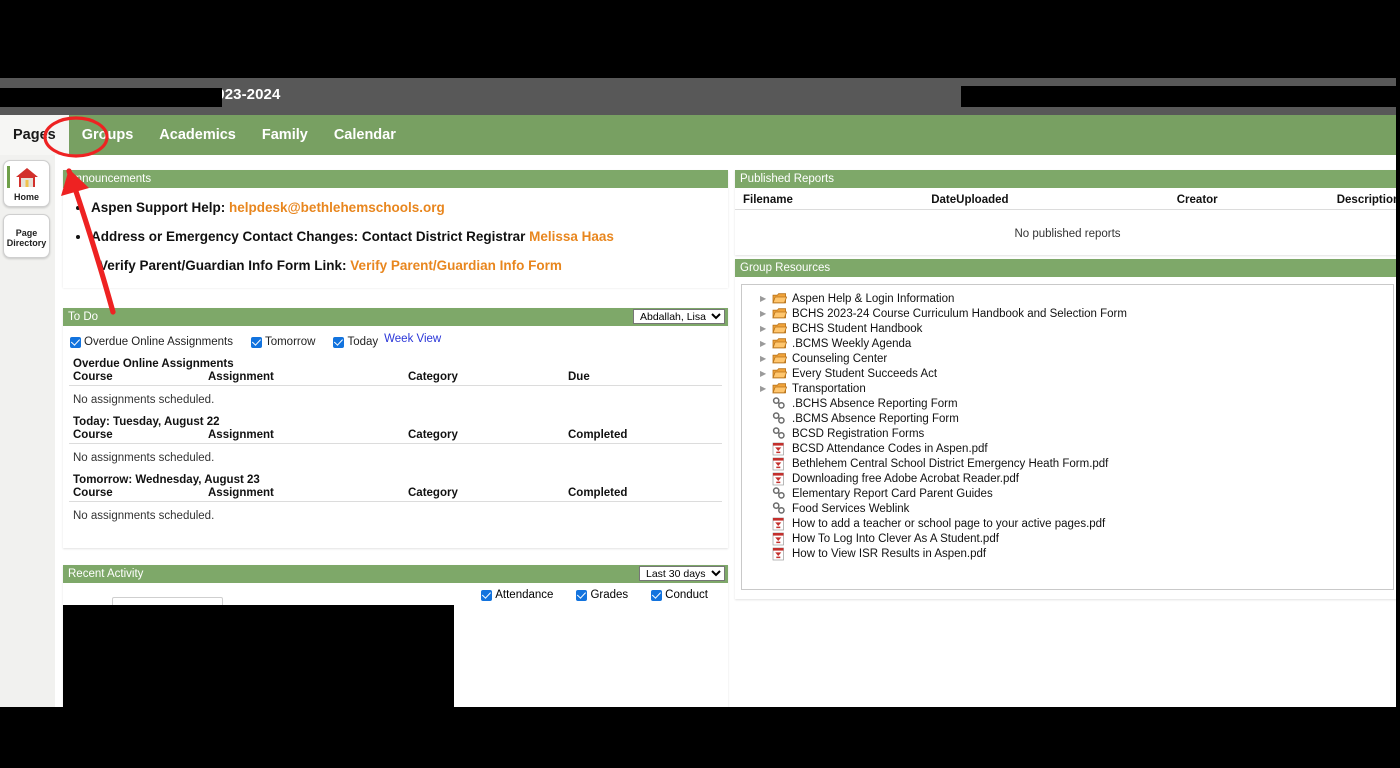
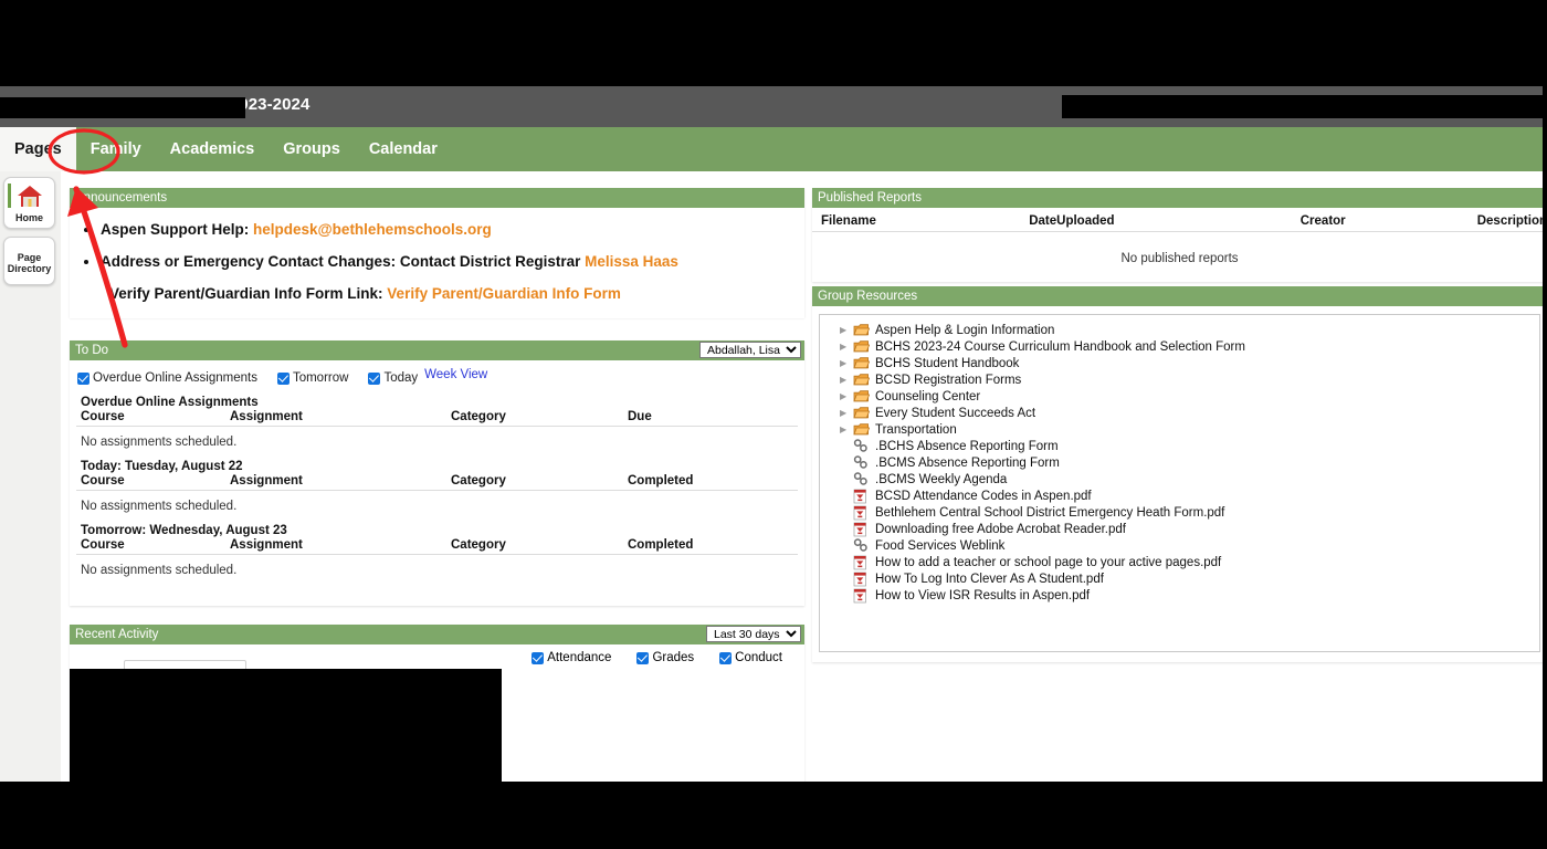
  Pags
- Groups
+ Family
  Academics
- Family
+ Groups
  Calendar
  Home
  Page
  Directory
  nouncements
  Aspen Support Help: helpdesk@bethlehemschools.org
  Address or Emergency Contact Changes: Contact District Registrar Melissa Haas
  Verify Parent/Guardian Info Form Link: Verify Parent/Guardian Info Form
  To Do
  Abdallah, Lisa
  Overdue Online Assignments
  Tomorrow
  Today
  Week View
  Overdue Online Assignments
  Course	Assignment	Category	Due
  No assignments scheduled.
  Today: Tuesday, August 22
  Course	Assignment	Category	Completed
  No assignments scheduled.
  Tomorrow: Wednesday, August 23
  Course	Assignment	Category	Completed
  No assignments scheduled.
  Recent Activity
  Last 30 days
  Attendance
  Grades
  Conduct
  Published Reports
  Filename	DateUploaded	Creator	Descriptio
  No published reports
  Group Resources
  ▶
  Aspen Help & Login Information
  ▶
  BCHS 2023-24 Course Curriculum Handbook and Selection Form
  ▶
  BCHS Student Handbook
  ▶
- .BCMS Weekly Agenda
+ BCSD Registration Forms
  ▶
  Counseling Center
  ▶
  Every Student Succeeds Act
  ▶
  Transportation
  .BCHS Absence Reporting Form
  .BCMS Absence Reporting Form
- BCSD Registration Forms
+ .BCMS Weekly Agenda
  BCSD Attendance Codes in Aspen.pdf
  Bethlehem Central School District Emergency Heath Form.pdf
  Downloading free Adobe Acrobat Reader.pdf
- Elementary Report Card Parent Guides
  Food Services Weblink
  How to add a teacher or school page to your active pages.pdf
  How To Log Into Clever As A Student.pdf
  How to View ISR Results in Aspen.pdf
